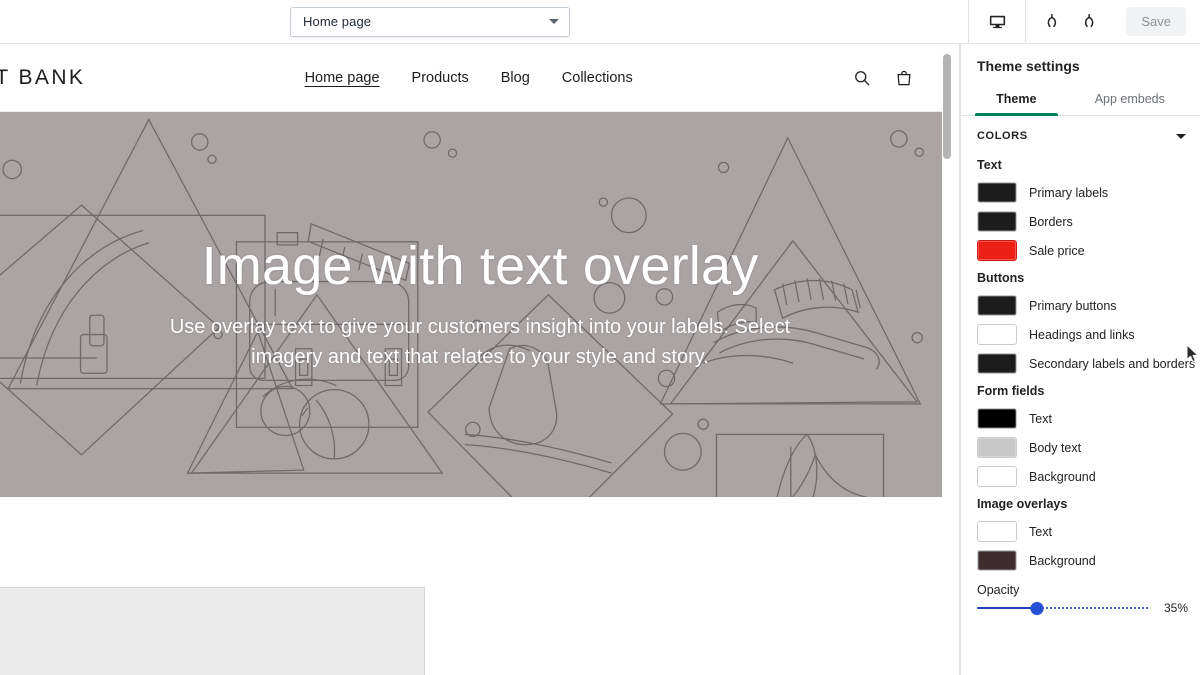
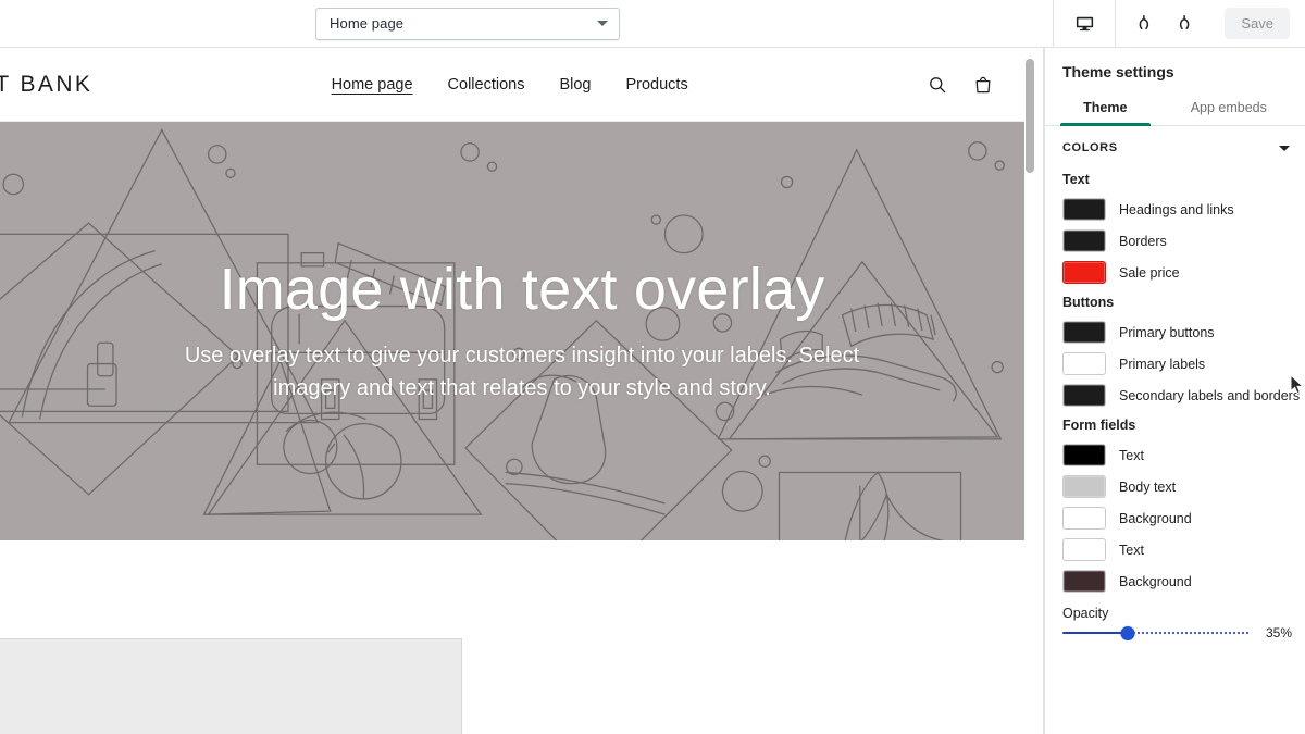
  Home page
  Save
  T BANK
  Home page
- Products
+ Collections
  Blog
- Collections
+ Products
  Image with text overlay
  Use overlay text to give your customers insight into your labels. Select imagery and text that relates to your style and story.
  Theme settings
  Theme
  App embeds
  COLORS
  Text
- Primary labels
+ Headings and links
  Borders
  Sale price
  Buttons
  Primary buttons
- Headings and links
+ Primary labels
  Secondary labels and borders
  Form fields
  Text
  Body text
  Background
- Image overlays
  Text
  Background
  Opacity
  35%
